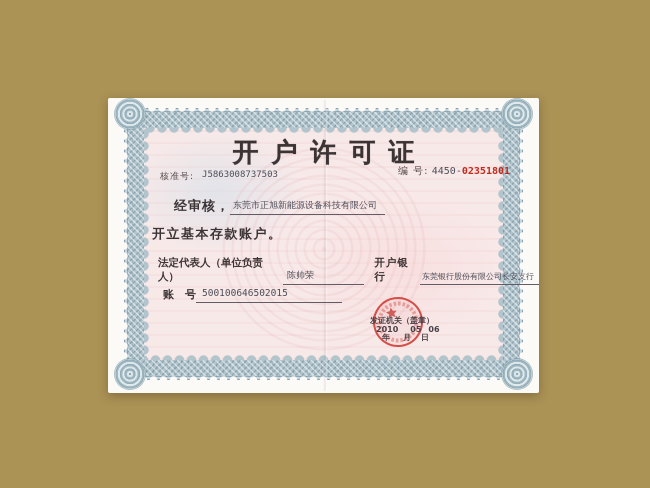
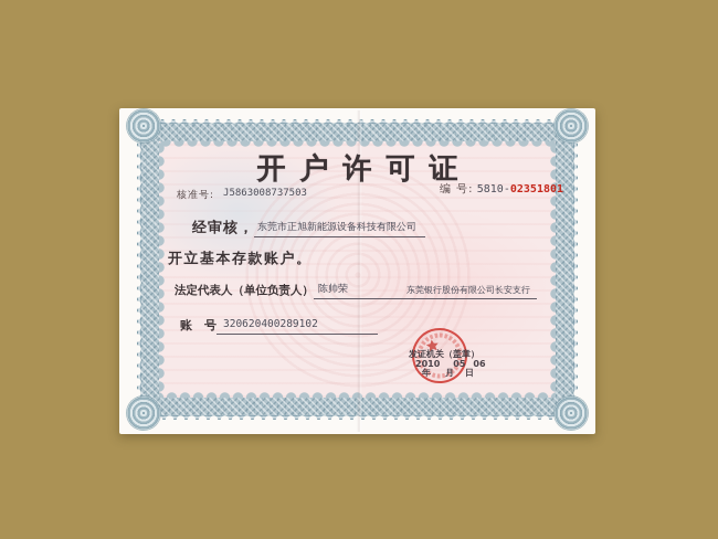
  开户许可证
  核准号: J5863008737503
- 编 号: 4450-02351801
+ 编 号: 5810-02351801
  经审核，
  东莞市正旭新能源设备科技有限公司
  开立基本存款账户。
  法定代表人（单位负责人）
  陈帅荣
- 开户银行
  东莞银行股份有限公司长安支行
  账 号
- 500100646502015
+ 320620400289102
  发证机关（盖章）
  2010 05 06
  年 月 日
